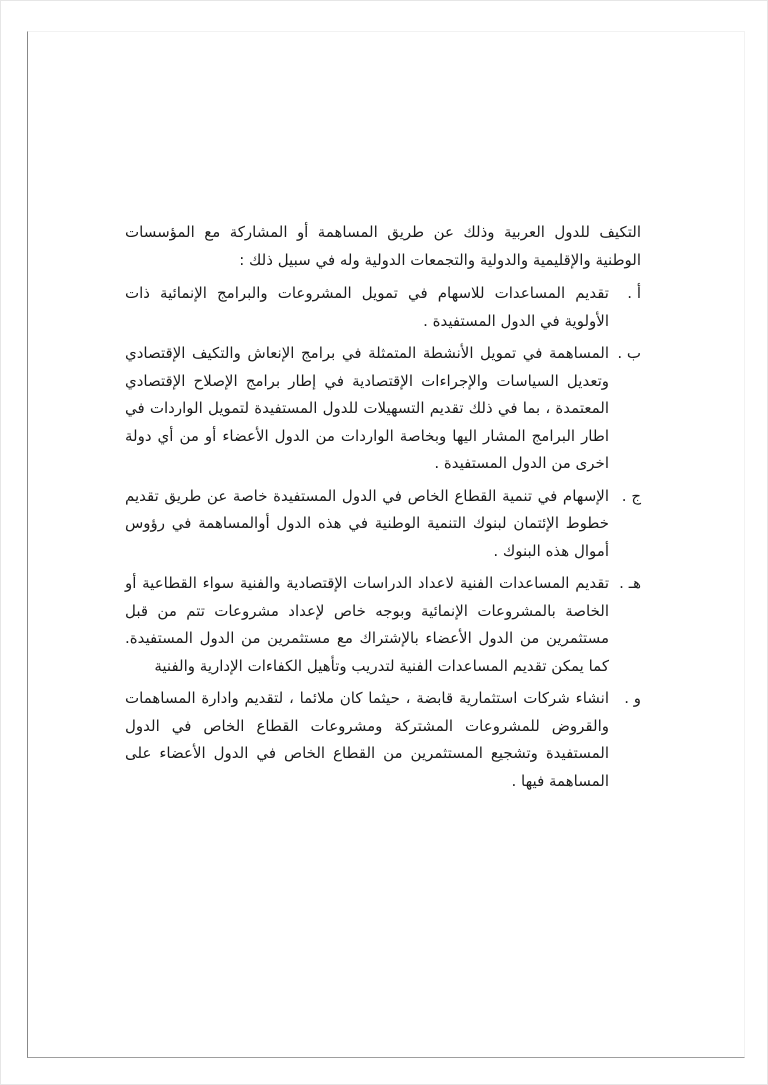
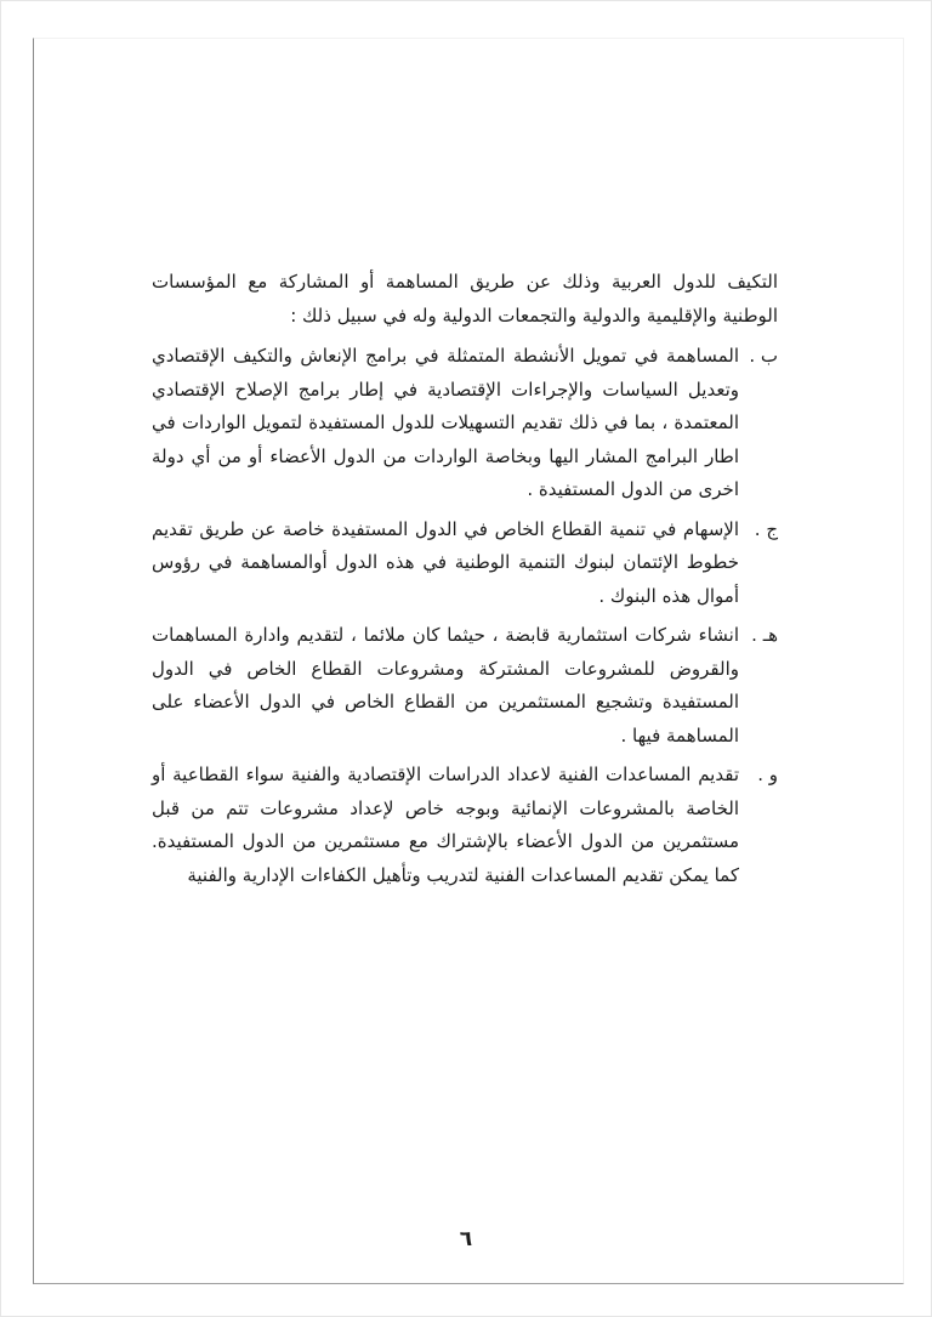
  التكيف للدول العربية وذلك عن طريق المساهمة أو المشاركة مع المؤسسات الوطنية والإقليمية والدولية والتجمعات الدولية وله في سبيل ذلك :
- أ .
- تقديم المساعدات للاسهام في تمويل المشروعات والبرامج الإنمائية ذات الأولوية في الدول المستفيدة .
  ب .
  المساهمة في تمويل الأنشطة المتمثلة في برامج الإنعاش والتكيف الإقتصادي وتعديل السياسات والإجراءات الإقتصادية في إطار برامج الإصلاح الإقتصادي المعتمدة ، بما في ذلك تقديم التسهيلات للدول المستفيدة لتمويل الواردات في اطار البرامج المشار اليها وبخاصة الواردات من الدول الأعضاء أو من أي دولة اخرى من الدول المستفيدة .
  ج .
  الإسهام في تنمية القطاع الخاص في الدول المستفيدة خاصة عن طريق تقديم خطوط الإئتمان لبنوك التنمية الوطنية في هذه الدول أوالمساهمة في رؤوس أموال هذه البنوك .
  هـ .
- تقديم المساعدات الفنية لاعداد الدراسات الإقتصادية والفنية سواء القطاعية أو الخاصة بالمشروعات الإنمائية وبوجه خاص لإعداد مشروعات تتم من قبل مستثمرين من الدول الأعضاء بالإشتراك مع مستثمرين من الدول المستفيدة. كما يمكن تقديم المساعدات الفنية لتدريب وتأهيل الكفاءات الإدارية والفنية
+ انشاء شركات استثمارية قابضة ، حيثما كان ملائما ، لتقديم وادارة المساهمات والقروض للمشروعات المشتركة ومشروعات القطاع الخاص في الدول المستفيدة وتشجيع المستثمرين من القطاع الخاص في الدول الأعضاء على المساهمة فيها .
  و .
- انشاء شركات استثمارية قابضة ، حيثما كان ملائما ، لتقديم وادارة المساهمات والقروض للمشروعات المشتركة ومشروعات القطاع الخاص في الدول المستفيدة وتشجيع المستثمرين من القطاع الخاص في الدول الأعضاء على المساهمة فيها .
+ تقديم المساعدات الفنية لاعداد الدراسات الإقتصادية والفنية سواء القطاعية أو الخاصة بالمشروعات الإنمائية وبوجه خاص لإعداد مشروعات تتم من قبل مستثمرين من الدول الأعضاء بالإشتراك مع مستثمرين من الدول المستفيدة. كما يمكن تقديم المساعدات الفنية لتدريب وتأهيل الكفاءات الإدارية والفنية
+ ٦
